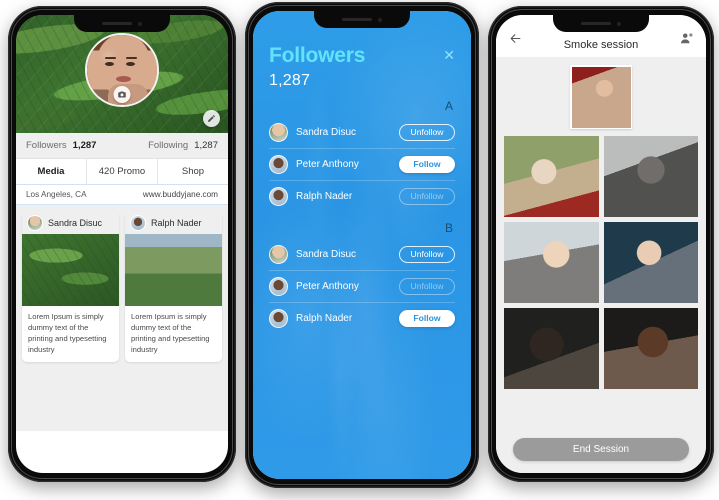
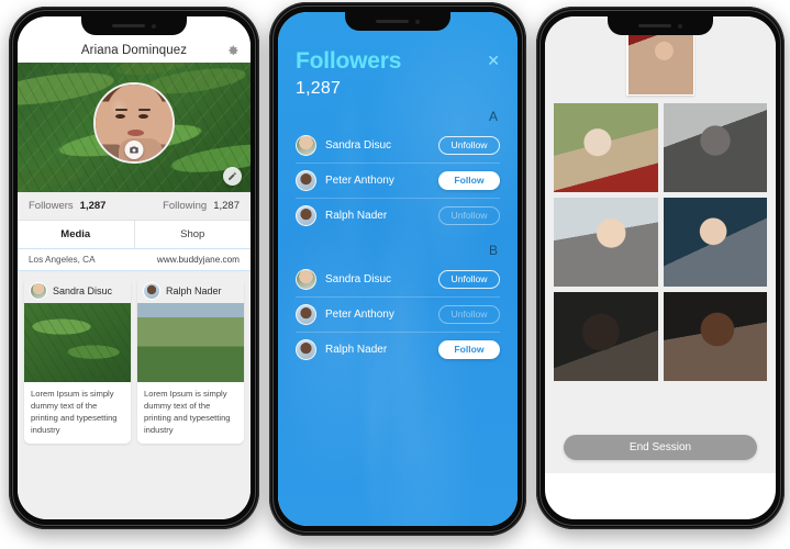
+ Ariana Dominquez
  Followers
  1,287
  Following
  1,287
  Media
- 420 Promo
  Shop
  Los Angeles, CA
  www.buddyjane.com
  Sandra Disuc
  Lorem Ipsum is simply dummy text of the printing and typesetting industry
  Ralph Nader
  Lorem Ipsum is simply dummy text of the printing and typesetting industry
  Followers
  ✕
  1,287
  A
  Sandra Disuc
  Unfollow
  Peter Anthony
  Follow
  Ralph Nader
  Unfollow
  B
  Sandra Disuc
  Unfollow
  Peter Anthony
  Unfollow
  Ralph Nader
  Follow
- Smoke session
  End Session
